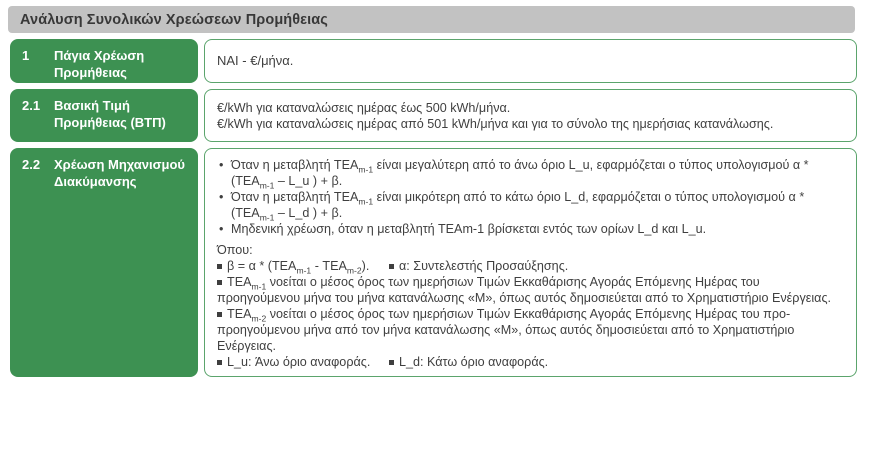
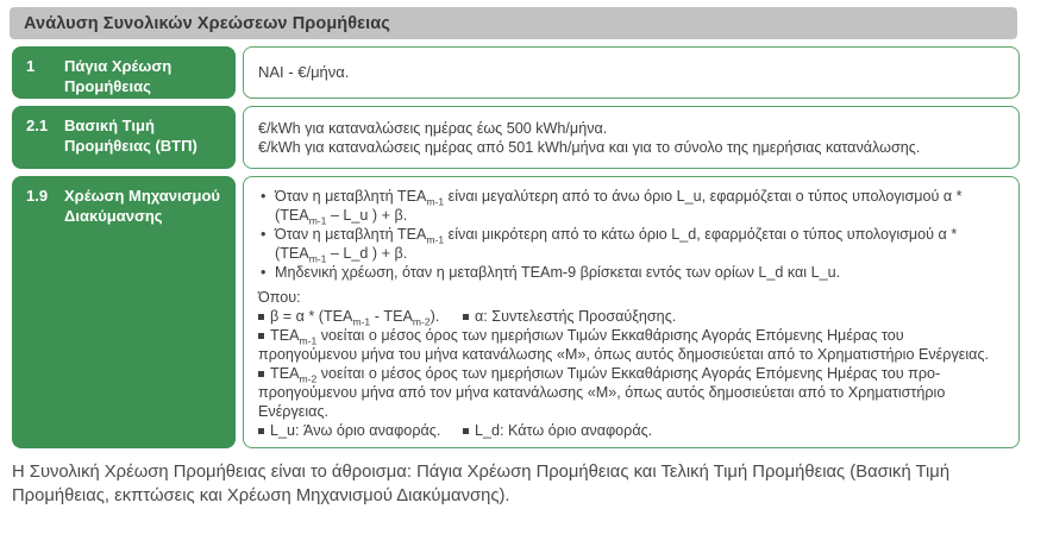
  Ανάλυση Συνολικών Χρεώσεων Προμήθειας
  1
  Πάγια Χρέωση Προμήθειας
  ΝΑΙ - €/μήνα.
  2.1
  Βασική Τιμή Προμήθειας (ΒΤΠ)
  €/kWh για καταναλώσεις ημέρας έως 500 kWh/μήνα.
  €/kWh για καταναλώσεις ημέρας από 501 kWh/μήνα και για το σύνολο της ημερήσιας κατανάλωσης.
- 2.2
+ 1.9
  Χρέωση Μηχανισμού Διακύμανσης
  Όταν η μεταβλητή ΤΕΑm-1 είναι μεγαλύτερη από το άνω όριο L_u, εφαρμόζεται ο τύπος υπολογισμού α * (ΤΕΑm-1 – L_u ) + β.
  Όταν η μεταβλητή ΤΕΑm-1 είναι μικρότερη από το κάτω όριο L_d, εφαρμόζεται ο τύπος υπολογισμού α * (ΤΕΑm-1 – L_d ) + β.
- Μηδενική χρέωση, όταν η μεταβλητή ΤΕΑm-1 βρίσκεται εντός των ορίων L_d και L_u.
+ Μηδενική χρέωση, όταν η μεταβλητή ΤΕΑm-9 βρίσκεται εντός των ορίων L_d και L_u.
  Όπου:
  β = α * (ΤΕΑm-1 - ΤΕΑm-2).
  α: Συντελεστής Προσαύξησης.
  ΤΕΑm-1 νοείται ο μέσος όρος των ημερήσιων Τιμών Εκκαθάρισης Αγοράς Επόμενης Ημέρας του προηγούμενου μήνα του μήνα κατανάλωσης «Μ», όπως αυτός δημοσιεύεται από το Χρηματιστήριο Ενέργειας.
  ΤΕΑm-2 νοείται ο μέσος όρος των ημερήσιων Τιμών Εκκαθάρισης Αγοράς Επόμενης Ημέρας του προ-προηγούμενου μήνα από τον μήνα κατανάλωσης «Μ», όπως αυτός δημοσιεύεται από το Χρηματιστήριο Ενέργειας.
  L_u: Άνω όριο αναφοράς.
  L_d: Κάτω όριο αναφοράς.
+ Η Συνολική Χρέωση Προμήθειας είναι το άθροισμα: Πάγια Χρέωση Προμήθειας και Τελική Τιμή Προμήθειας (Βασική Τιμή Προμήθειας, εκπτώσεις και Χρέωση Μηχανισμού Διακύμανσης).
